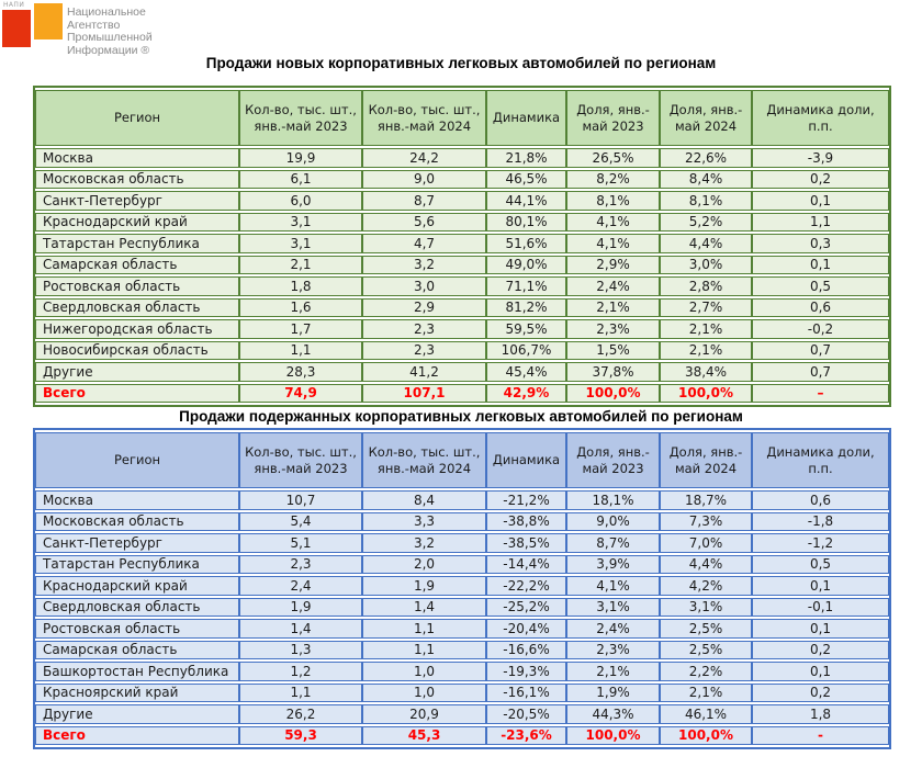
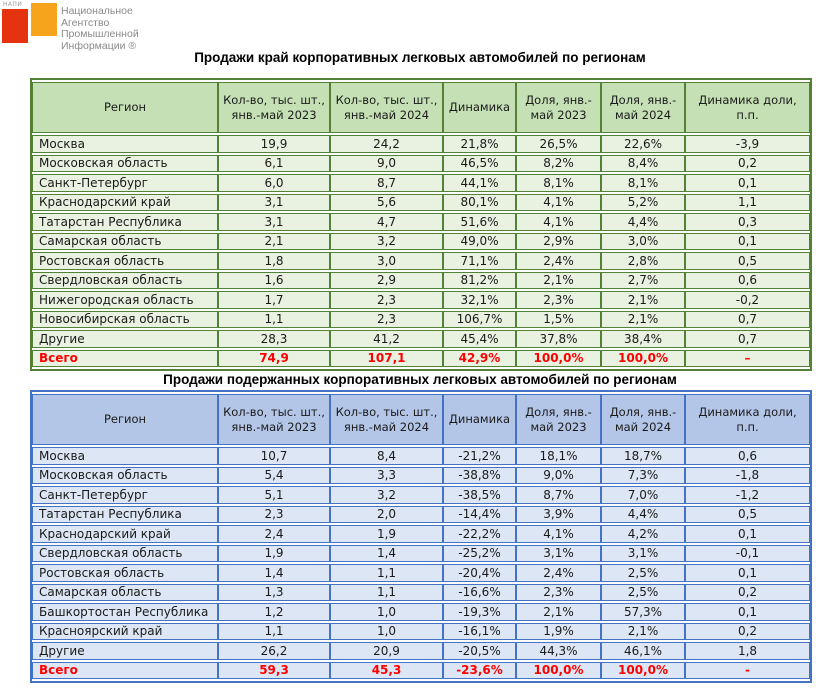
  Национальное
  Агентство
  Промышленной
  Информации ®
- Продажи новых корпоративных легковых автомобилей по регионам
+ Продажи край корпоративных легковых автомобилей по регионам
  Регион	Кол-во, тыс. шт., янв.-май 2023	Кол-во, тыс. шт., янв.-май 2024	Динамика	Доля, янв.-май 2023	Доля, янв.-май 2024	Динамика доли, п.п.
  Москва	19,9	24,2	21,8%	26,5%	22,6%	-3,9
  Московская область	6,1	9,0	46,5%	8,2%	8,4%	0,2
  Санкт-Петербург	6,0	8,7	44,1%	8,1%	8,1%	0,1
  Краснодарский край	3,1	5,6	80,1%	4,1%	5,2%	1,1
  Татарстан Республика	3,1	4,7	51,6%	4,1%	4,4%	0,3
  Самарская область	2,1	3,2	49,0%	2,9%	3,0%	0,1
  Ростовская область	1,8	3,0	71,1%	2,4%	2,8%	0,5
  Свердловская область	1,6	2,9	81,2%	2,1%	2,7%	0,6
- Нижегородская область	1,7	2,3	59,5%	2,3%	2,1%	-0,2
+ Нижегородская область	1,7	2,3	32,1%	2,3%	2,1%	-0,2
  Новосибирская область	1,1	2,3	106,7%	1,5%	2,1%	0,7
  Другие	28,3	41,2	45,4%	37,8%	38,4%	0,7
  Всего	74,9	107,1	42,9%	100,0%	100,0%	–
  Продажи подержанных корпоративных легковых автомобилей по регионам
  Регион	Кол-во, тыс. шт., янв.-май 2023	Кол-во, тыс. шт., янв.-май 2024	Динамика	Доля, янв.-май 2023	Доля, янв.-май 2024	Динамика доли, п.п.
  Москва	10,7	8,4	-21,2%	18,1%	18,7%	0,6
  Московская область	5,4	3,3	-38,8%	9,0%	7,3%	-1,8
  Санкт-Петербург	5,1	3,2	-38,5%	8,7%	7,0%	-1,2
  Татарстан Республика	2,3	2,0	-14,4%	3,9%	4,4%	0,5
  Краснодарский край	2,4	1,9	-22,2%	4,1%	4,2%	0,1
  Свердловская область	1,9	1,4	-25,2%	3,1%	3,1%	-0,1
  Ростовская область	1,4	1,1	-20,4%	2,4%	2,5%	0,1
  Самарская область	1,3	1,1	-16,6%	2,3%	2,5%	0,2
- Башкортостан Республика	1,2	1,0	-19,3%	2,1%	2,2%	0,1
+ Башкортостан Республика	1,2	1,0	-19,3%	2,1%	57,3%	0,1
  Красноярский край	1,1	1,0	-16,1%	1,9%	2,1%	0,2
  Другие	26,2	20,9	-20,5%	44,3%	46,1%	1,8
  Всего	59,3	45,3	-23,6%	100,0%	100,0%	-
